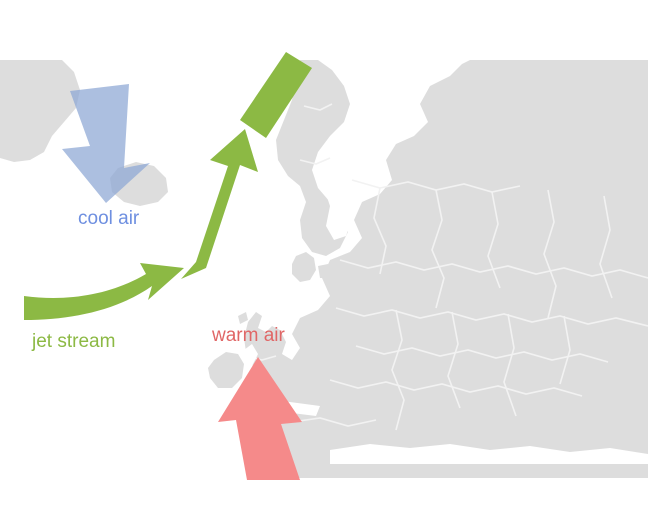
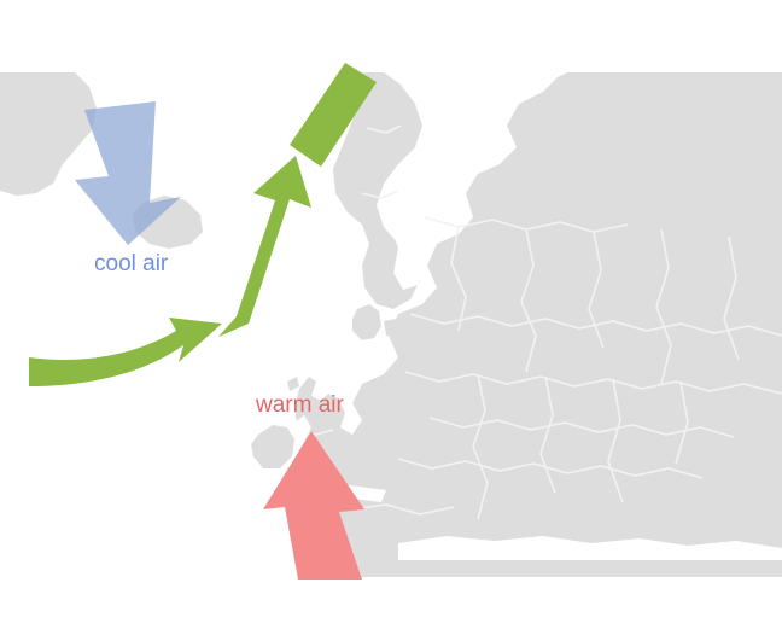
  cool air
- jet stream
  warm air
